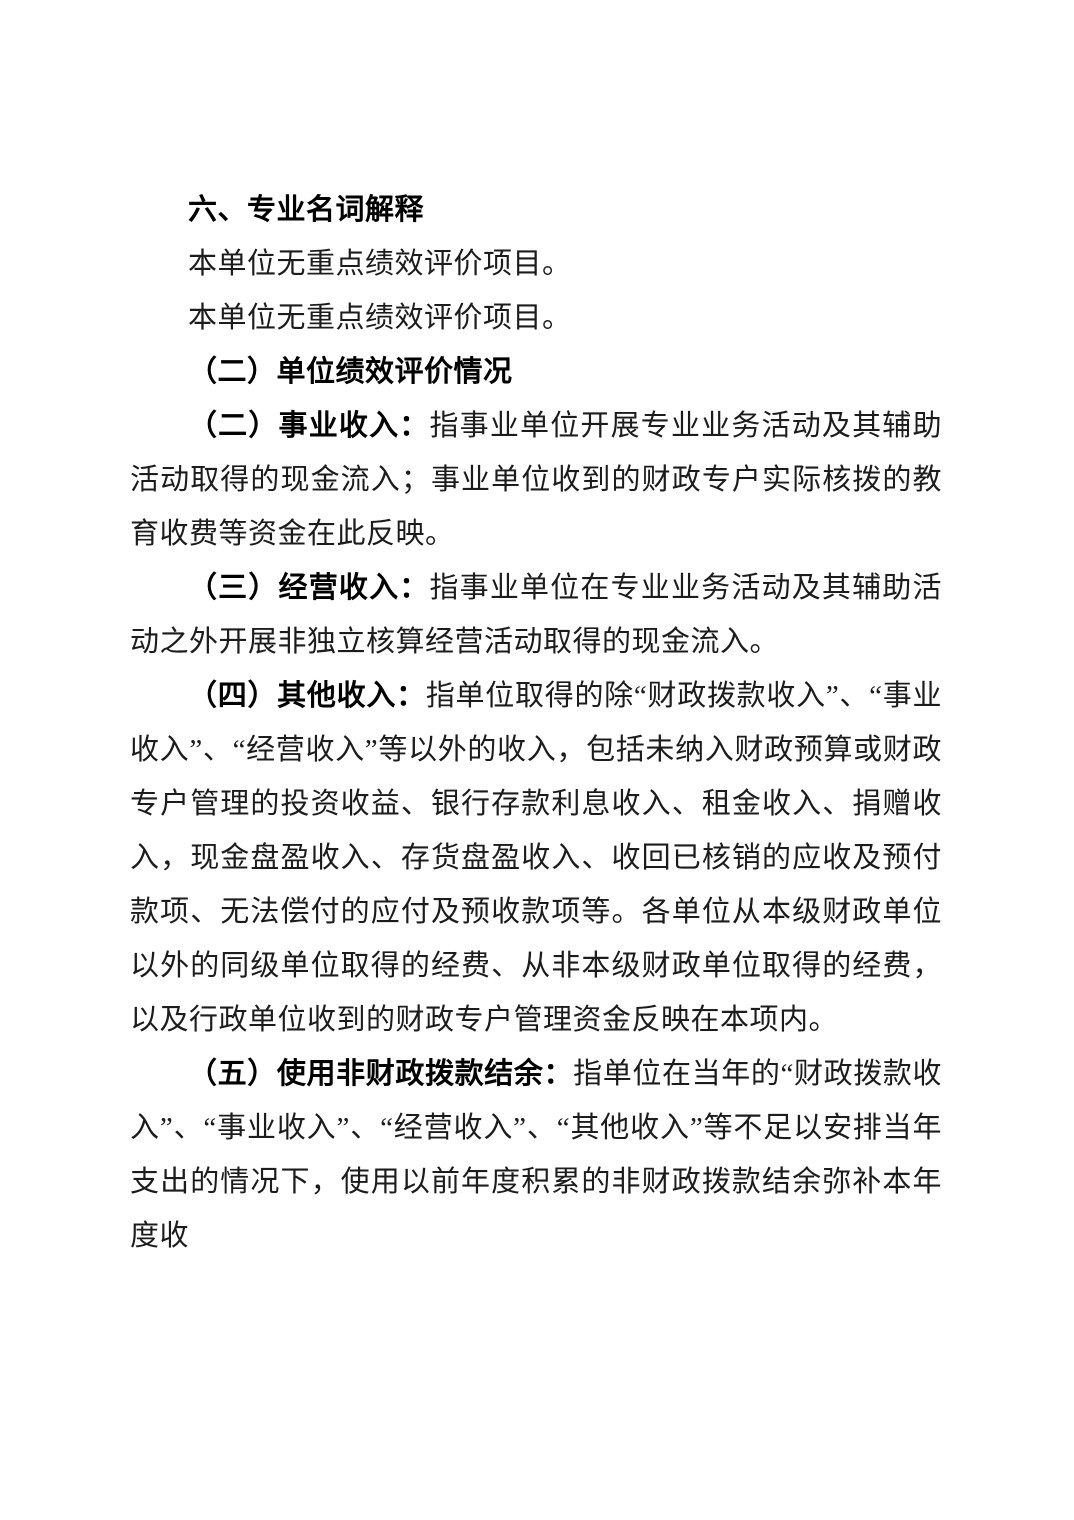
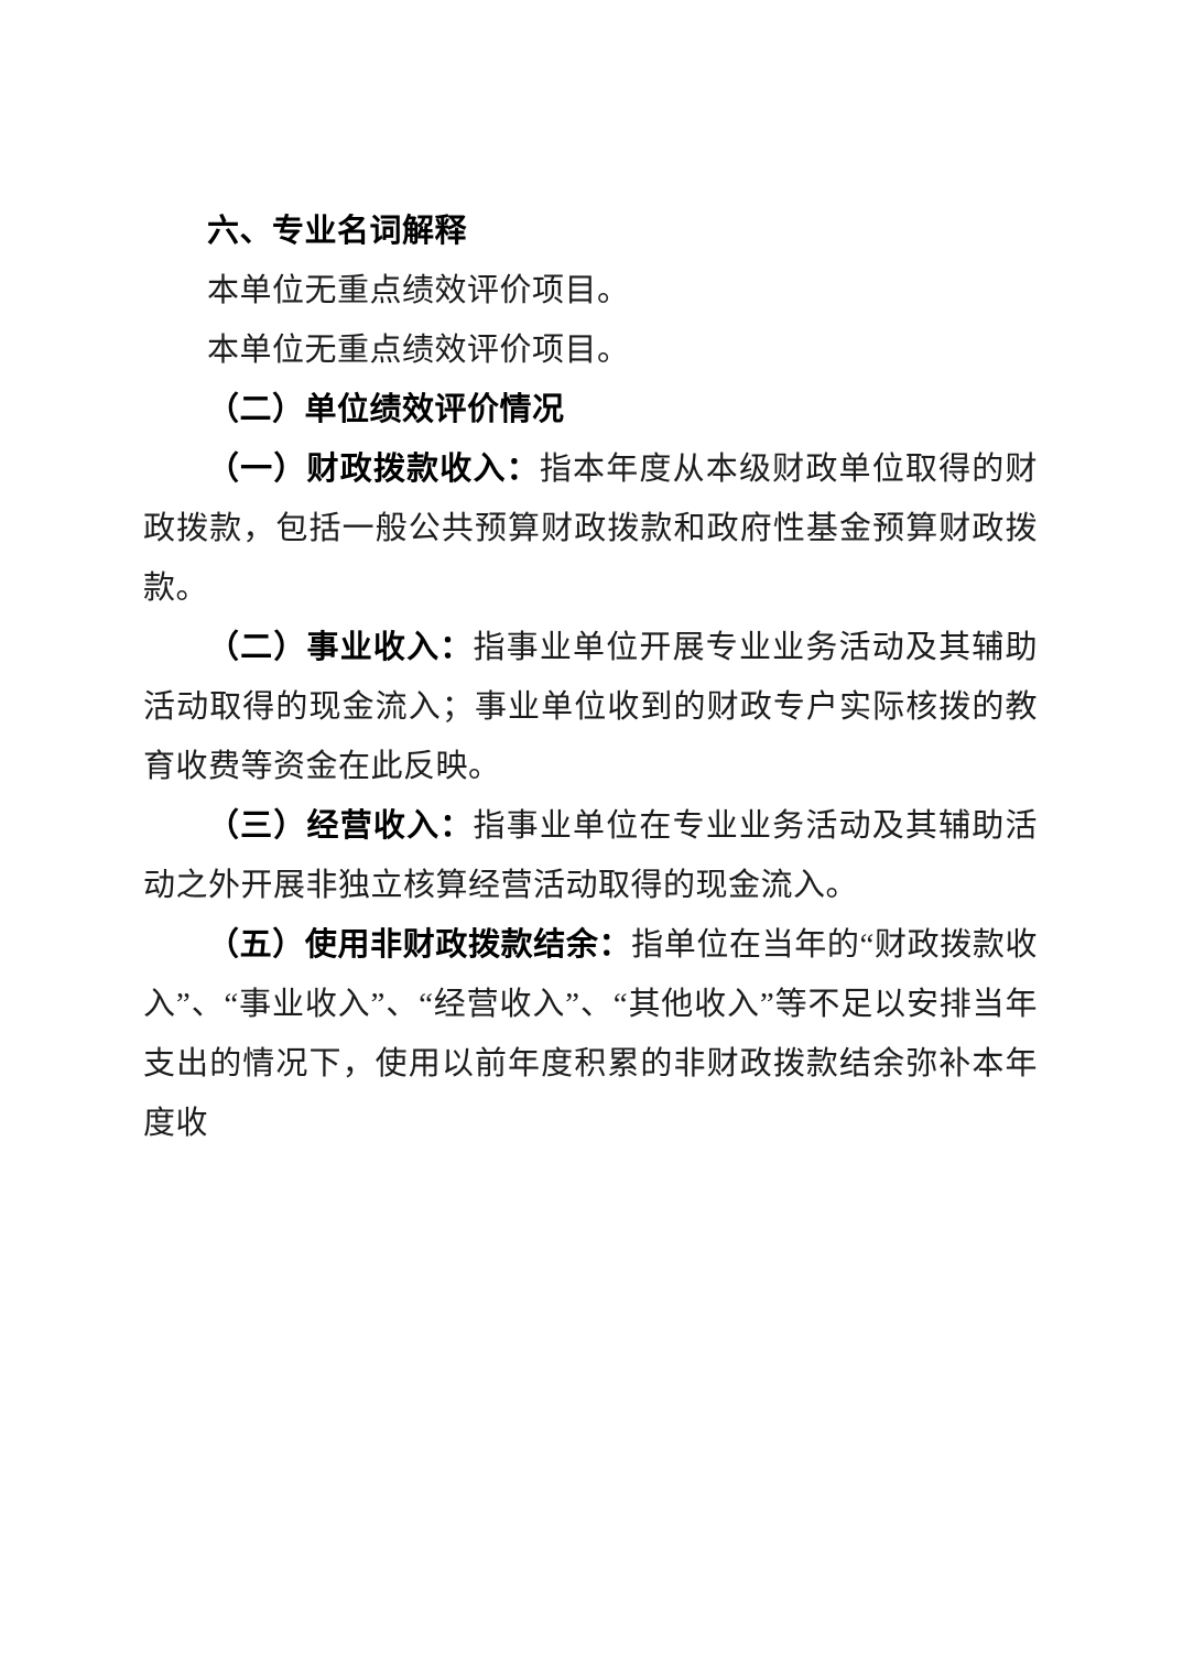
  六、专业名词解释
  本单位无重点绩效评价项目。
  本单位无重点绩效评价项目。
  （二）单位绩效评价情况
+ （一）财政拨款收入：指本年度从本级财政单位取得的财政拨款，包括一般公共预算财政拨款和政府性基金预算财政拨款。
  （二）事业收入：指事业单位开展专业业务活动及其辅助活动取得的现金流入；事业单位收到的财政专户实际核拨的教育收费等资金在此反映。
  （三）经营收入：指事业单位在专业业务活动及其辅助活动之外开展非独立核算经营活动取得的现金流入。
- （四）其他收入：指单位取得的除“财政拨款收入”、“事业收入”、“经营收入”等以外的收入，包括未纳入财政预算或财政专户管理的投资收益、银行存款利息收入、租金收入、捐赠收入，现金盘盈收入、存货盘盈收入、收回已核销的应收及预付款项、无法偿付的应付及预收款项等。各单位从本级财政单位以外的同级单位取得的经费、从非本级财政单位取得的经费，以及行政单位收到的财政专户管理资金反映在本项内。
  （五）使用非财政拨款结余：指单位在当年的“财政拨款收入”、“事业收入”、“经营收入”、“其他收入”等不足以安排当年支出的情况下，使用以前年度积累的非财政拨款结余弥补本年度收
